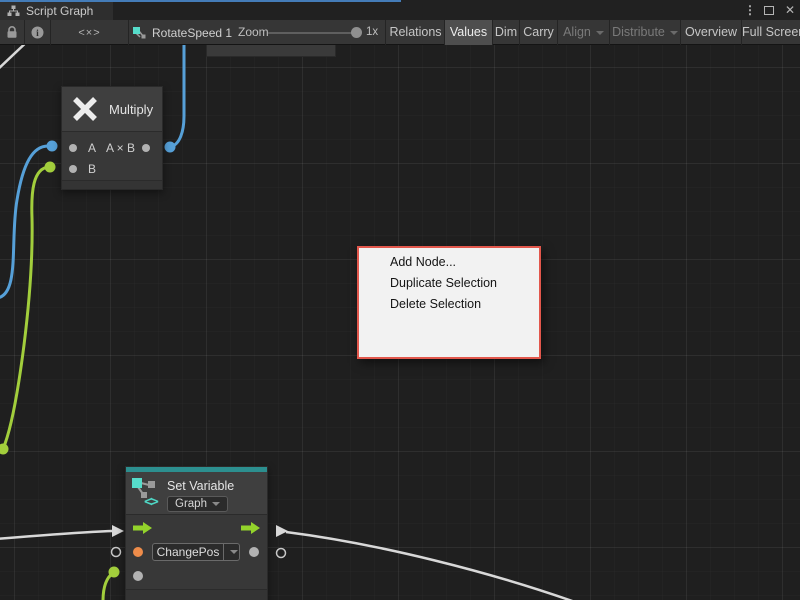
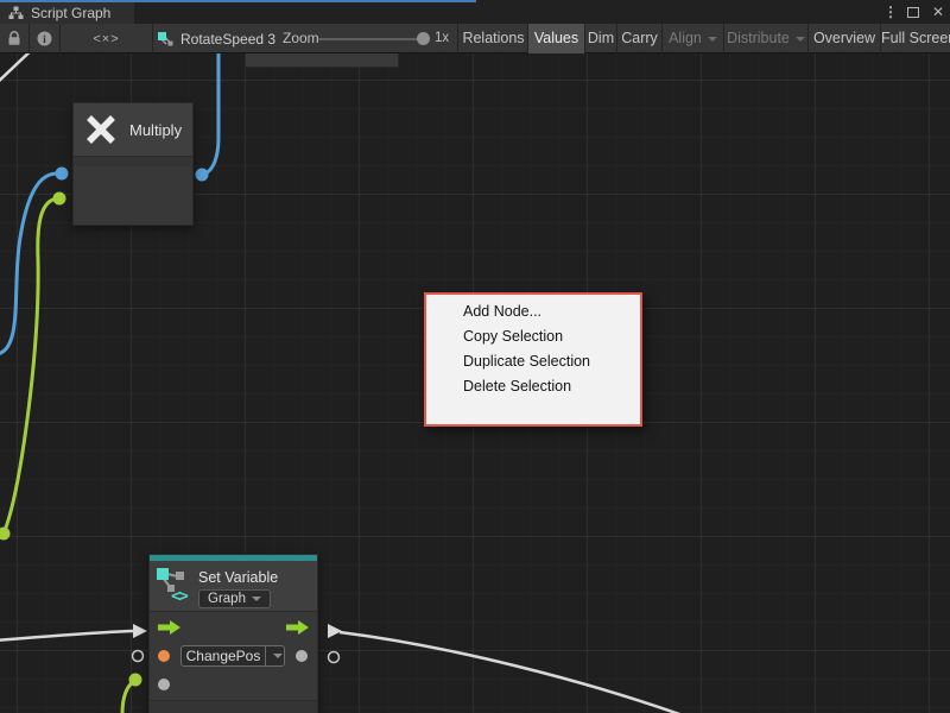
  Script Graph
  ⋮
  ✕
  i
  <×>
- RotateSpeed 1
+ RotateSpeed 3
  Zoom
  1x
  Relations
  Values
  Dim
  Carry
  Align
  Distribute
  Overview
  Full Scree
  Multiply
- A
- A × B
- B
  <>
  Set Variable
  Graph
  ChangePos
  Add Node...
+ Copy Selection
  Duplicate Selection
  Delete Selection
